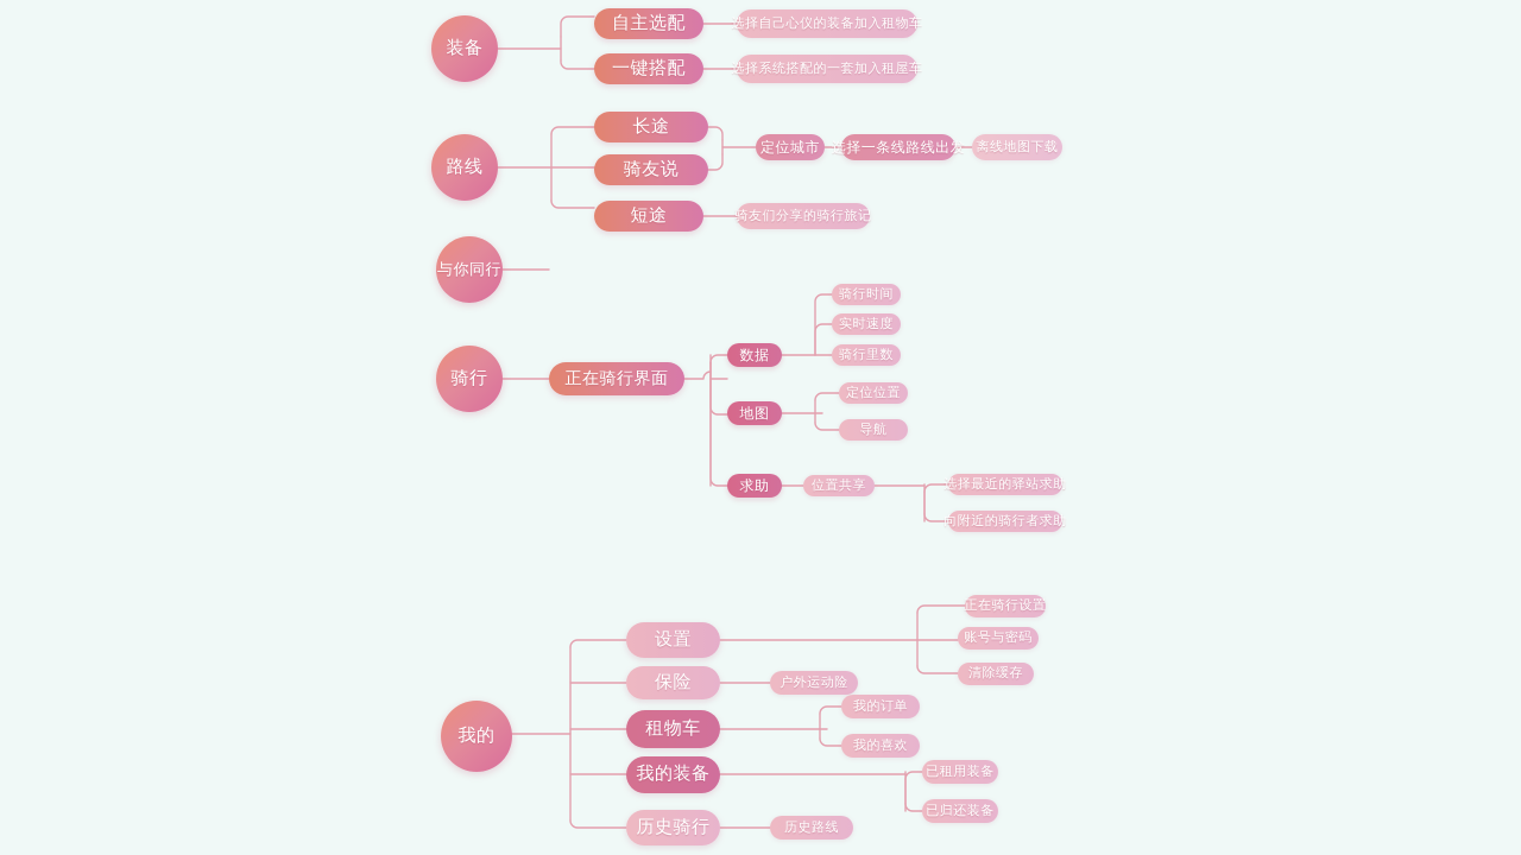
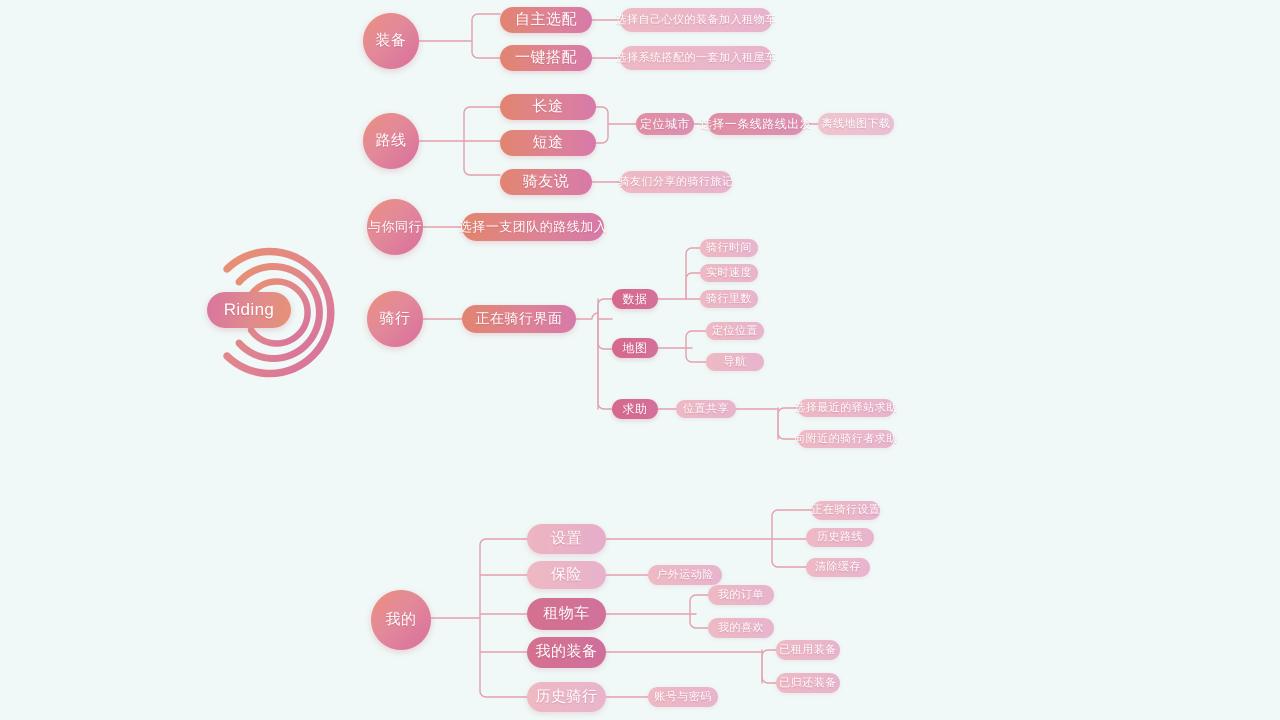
+ Riding
  装备
  自主选配
  选择自己心仪的装备加入租物车
  一键搭配
  选择系统搭配的一套加入租屋车
  路线
  长途
- 骑友说
+ 短途
  定位城市
  选择一条线路线出发
  离线地图下载
- 短途
+ 骑友说
  骑友们分享的骑行旅记
  与你同行
+ 选择一支团队的路线加入
  骑行
  正在骑行界面
  数据
  骑行时间
  实时速度
  骑行里数
  地图
  定位位置
  导航
  求助
  位置共享
  选择最近的驿站求助
  向附近的骑行者求助
  我的
  设置
  正在骑行设置
- 账号与密码
+ 历史路线
  清除缓存
  保险
  户外运动险
  租物车
  我的订单
  我的喜欢
  我的装备
  已租用装备
  已归还装备
  历史骑行
- 历史路线
+ 账号与密码
